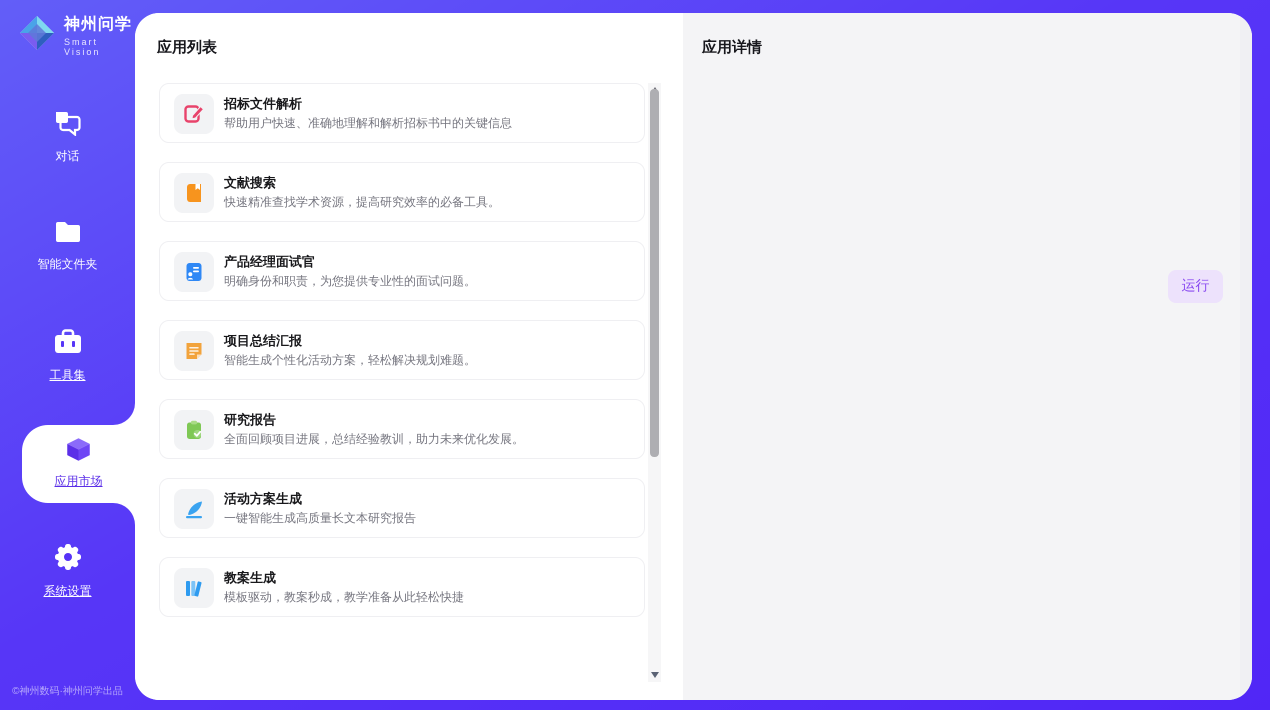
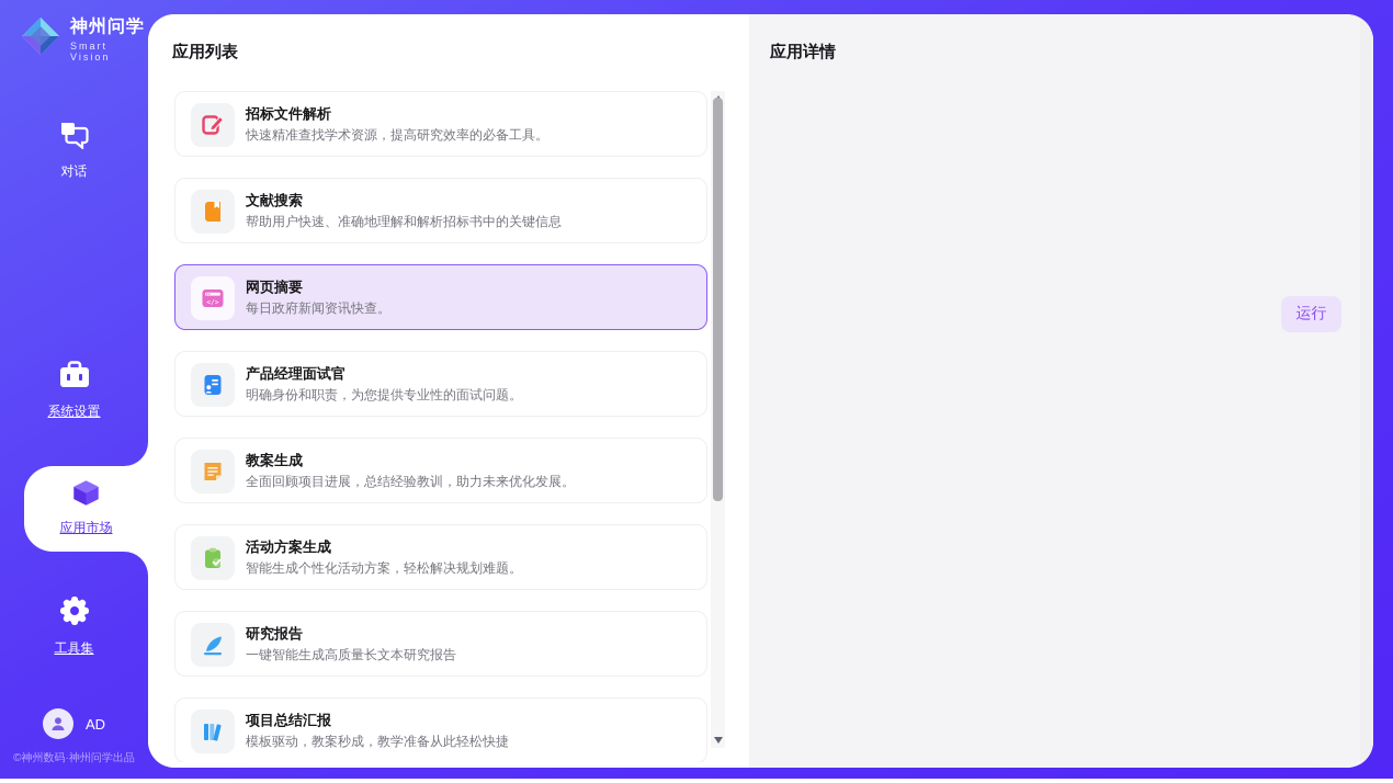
  神州问学
  Smart Vision
  对话
- 智能文件夹
- 工具集
+ 系统设置
  应用市场
- 系统设置
+ 工具集
+ AD
  ©神州数码·神州问学出品
  应用列表
  招标文件解析
- 帮助用户快速、准确地理解和解析招标书中的关键信息
+ 快速精准查找学术资源，提高研究效率的必备工具。
  文献搜索
- 快速精准查找学术资源，提高研究效率的必备工具。
+ 帮助用户快速、准确地理解和解析招标书中的关键信息
+ 网页摘要
+ 每日政府新闻资讯快查。
  产品经理面试官
  明确身份和职责，为您提供专业性的面试问题。
- 项目总结汇报
+ 教案生成
- 智能生成个性化活动方案，轻松解决规划难题。
+ 全面回顾项目进展，总结经验教训，助力未来优化发展。
- 研究报告
+ 活动方案生成
- 全面回顾项目进展，总结经验教训，助力未来优化发展。
+ 智能生成个性化活动方案，轻松解决规划难题。
- 活动方案生成
+ 研究报告
  一键智能生成高质量长文本研究报告
- 教案生成
+ 项目总结汇报
  模板驱动，教案秒成，教学准备从此轻松快捷
  应用详情
  运行
